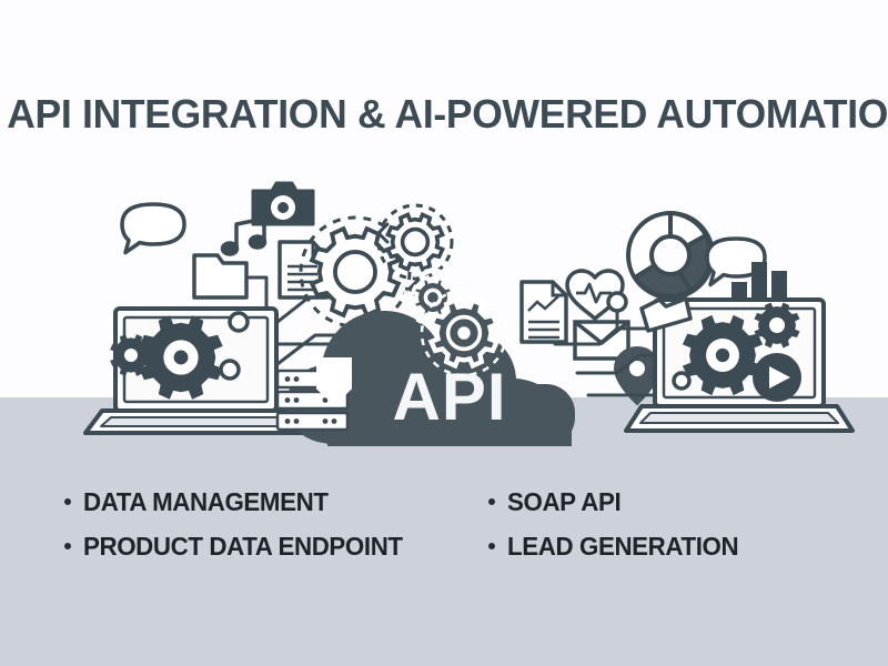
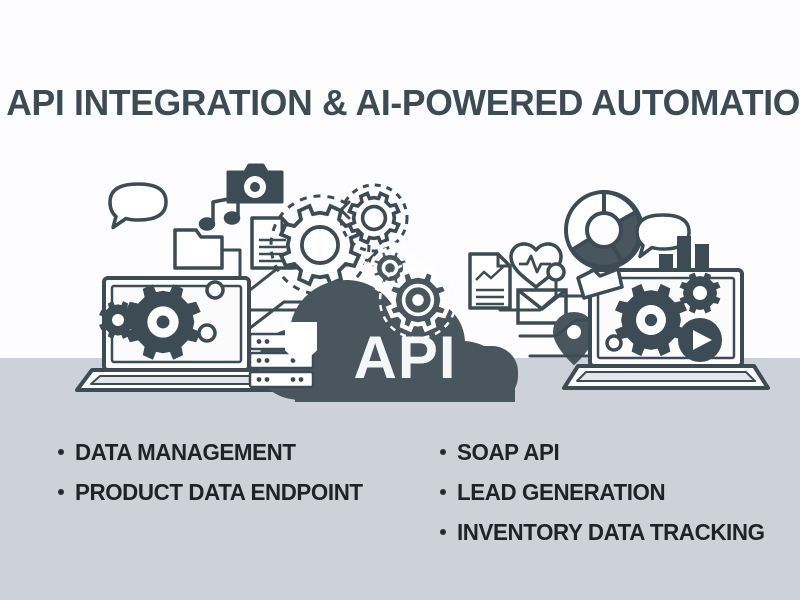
  API INTEGRATION & AI-POWERED AUTOMATIO
  API
  DATA MANAGEMENT
  PRODUCT DATA ENDPOINT
  SOAP API
  LEAD GENERATION
+ INVENTORY DATA TRACKING
